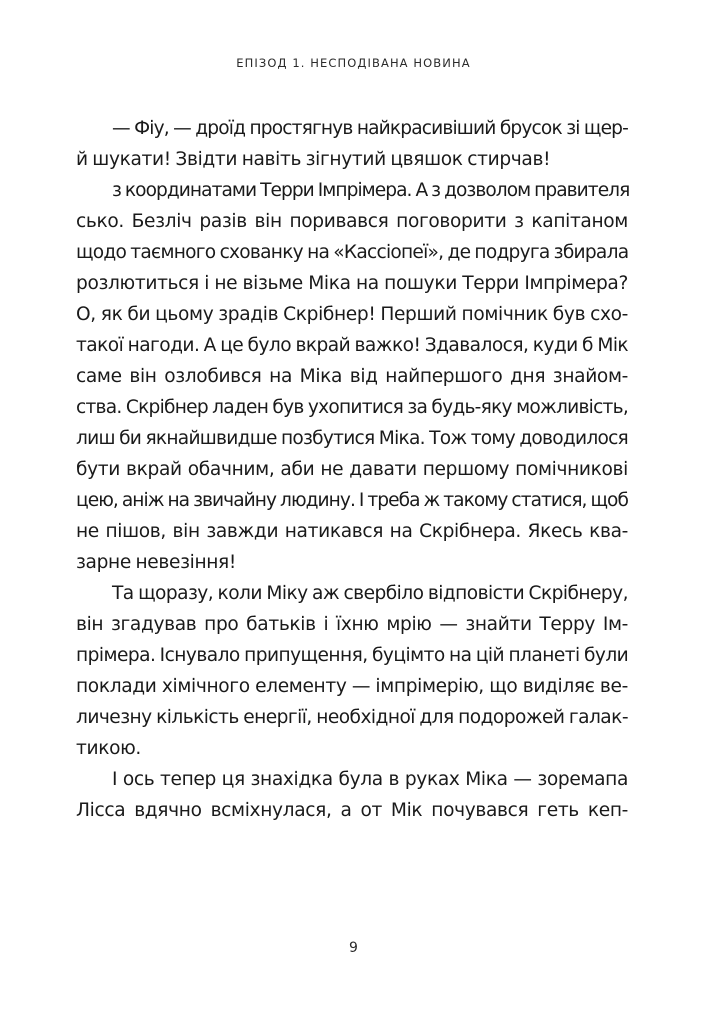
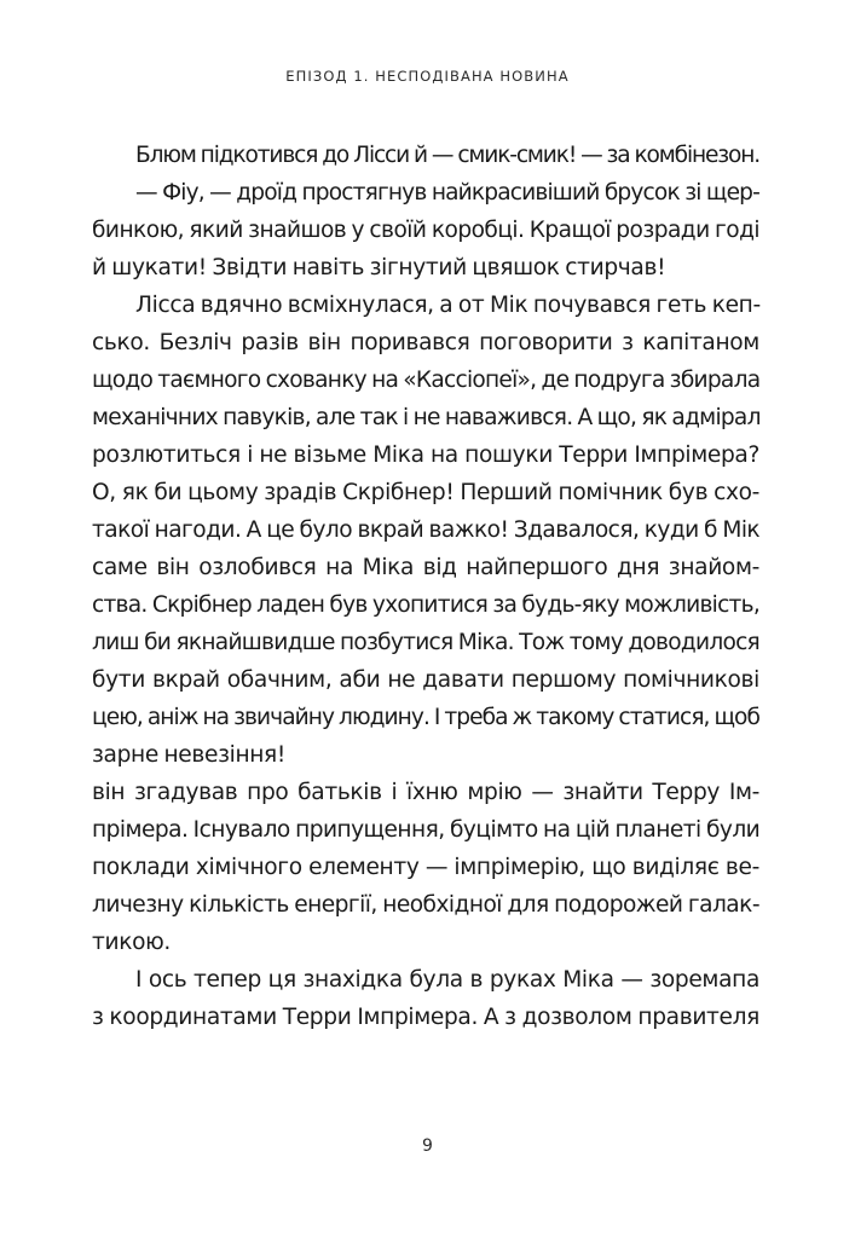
  ЕПІЗОД 1. НЕСПОДІВАНА НОВИНА
+ Блюм підкотився до Лісси й — смик-смик! — за комбінезон.
  — Фіу, — дроїд простягнув найкрасивіший брусок зі щер-
+ бинкою, який знайшов у своїй коробці. Кращої розради годі
  й шукати! Звідти навіть зігнутий цвяшок стирчав!
- з координатами Терри Імпрімера. А з дозволом правителя
+ Лісса вдячно всміхнулася, а от Мік почувався геть кеп-
  сько. Безліч разів він поривався поговорити з капітаном
  щодо таємного схованку на «Кассіопеї», де подруга збирала
+ механічних павуків, але так і не наважився. А що, як адмірал
  розлютиться і не візьме Міка на пошуки Терри Імпрімера?
  О, як би цьому зрадів Скрібнер! Перший помічник був схо-
  такої нагоди. А це було вкрай важко! Здавалося, куди б Мік
  саме він озлобився на Міка від найпершого дня знайом-
  ства. Скрібнер ладен був ухопитися за будь-яку можливість,
  лиш би якнайшвидше позбутися Міка. Тож тому доводилося
  бути вкрай обачним, аби не давати першому помічникові
  цею, аніж на звичайну людину. І треба ж такому статися, щоб
- не пішов, він завжди натикався на Скрібнера. Якесь ква-
  зарне невезіння!
- Та щоразу, коли Міку аж свербіло відповісти Скрібнеру,
  він згадував про батьків і їхню мрію — знайти Терру Ім-
  прімера. Існувало припущення, буцімто на цій планеті були
  поклади хімічного елементу — імпрімерію, що виділяє ве-
  личезну кількість енергії, необхідної для подорожей галак-
  тикою.
  І ось тепер ця знахідка була в руках Міка — зоремапа
- Лісса вдячно всміхнулася, а от Мік почувався геть кеп-
+ з координатами Терри Імпрімера. А з дозволом правителя
  9
